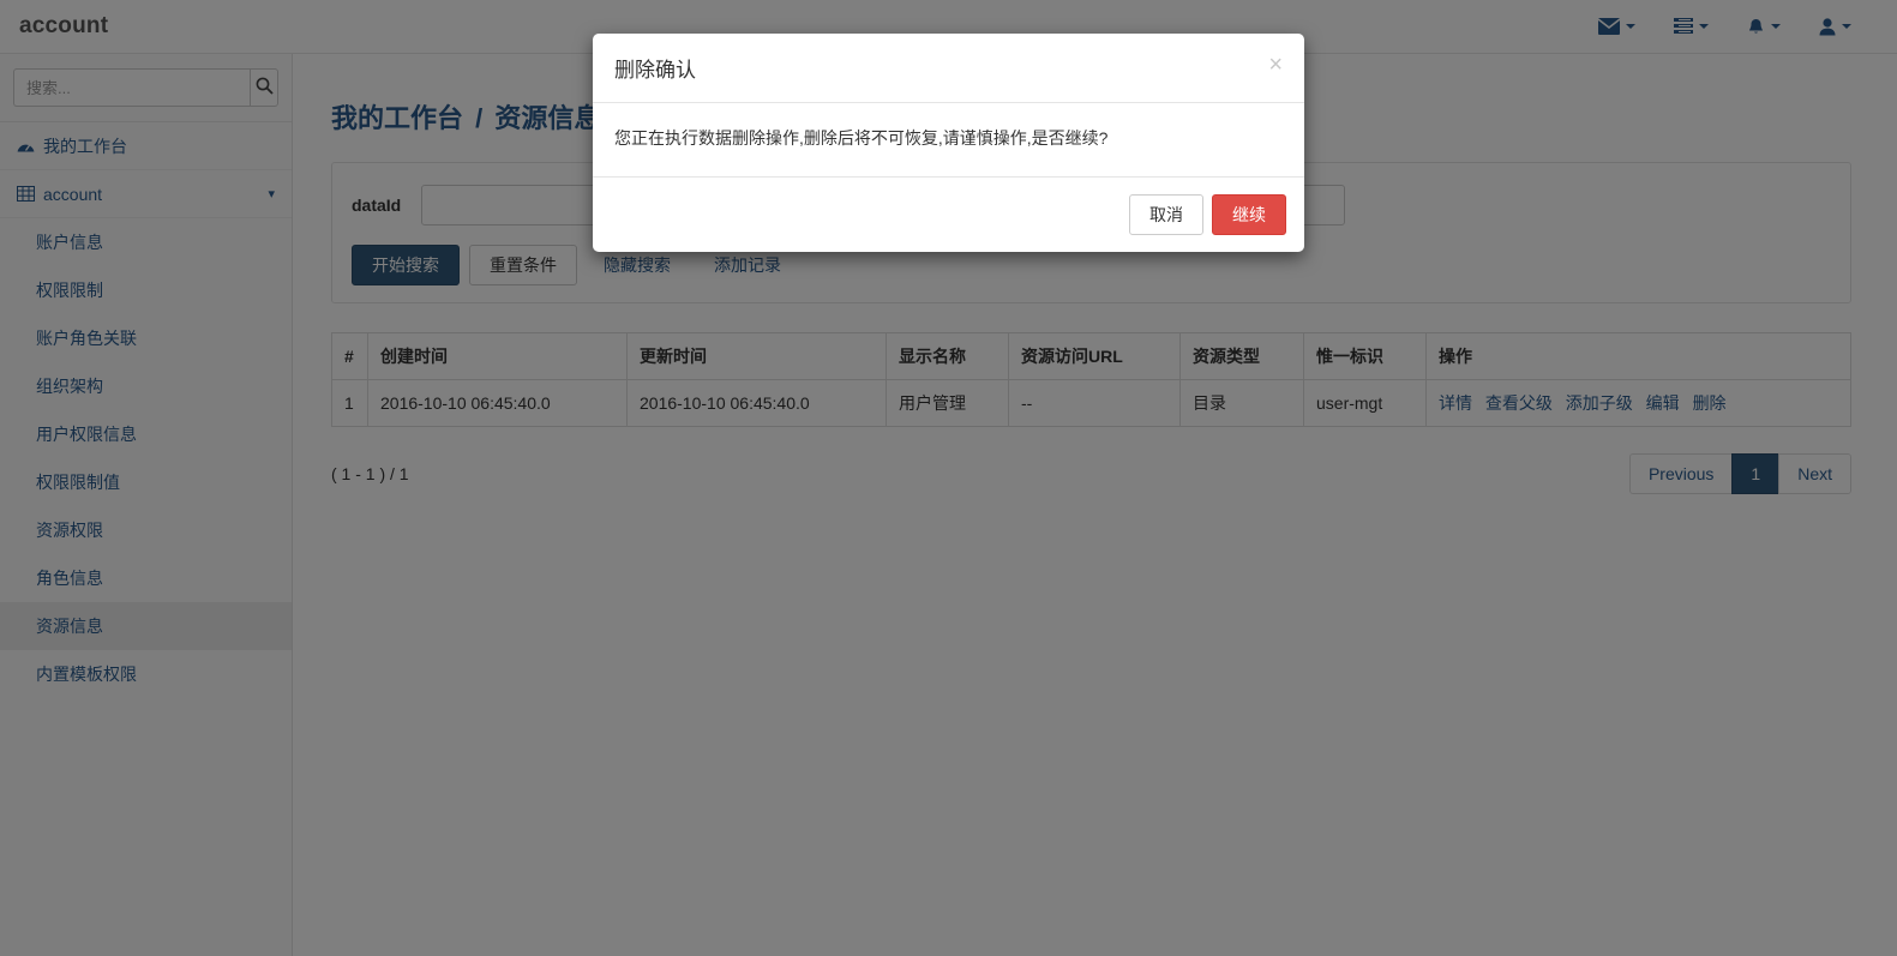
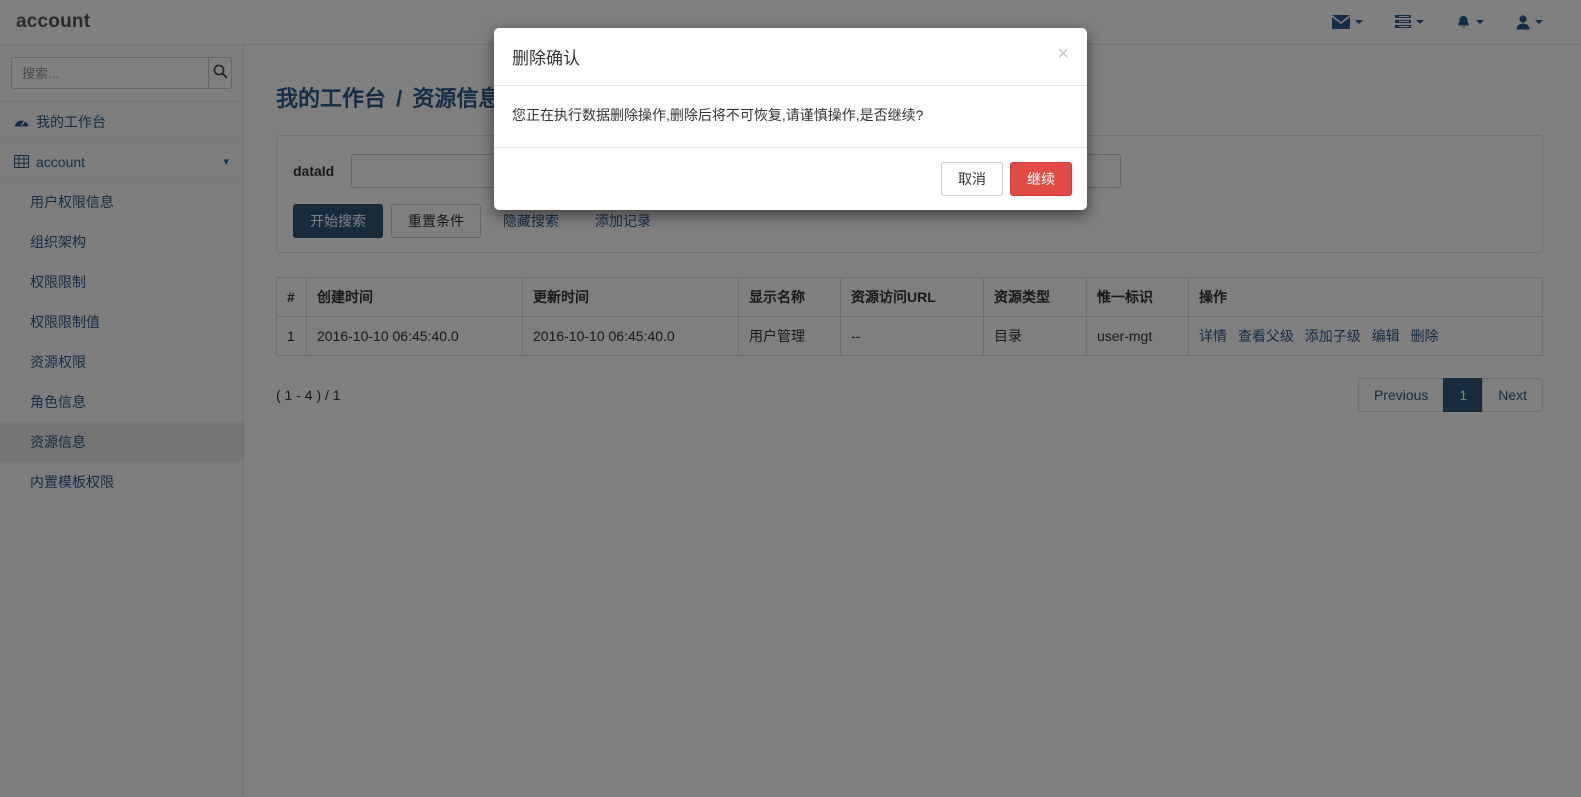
  account
  搜索...
  我的工作台
  account
  ▾
- 账户信息
- 权限限制
+ 用户权限信息
- 账户角色关联
  组织架构
- 用户权限信息
+ 权限限制
  权限限制值
  资源权限
  角色信息
  资源信息
  内置模板权限
  我的工作台 / 资源信息
  dataId
  开始搜索
  重置条件
  隐藏搜索
  添加记录
  #	创建时间	更新时间	显示名称	资源访问URL	资源类型	惟一标识	操作
  1	2016-10-10 06:45:40.0	2016-10-10 06:45:40.0	用户管理	--	目录	user-mgt	详情 查看父级 添加子级 编辑 删除
- ( 1 - 1 ) / 1
+ ( 1 - 4 ) / 1
  Previous
  1
  Next
  删除确认
  ×
  您正在执行数据删除操作,删除后将不可恢复,请谨慎操作,是否继续?
  取消
  继续
